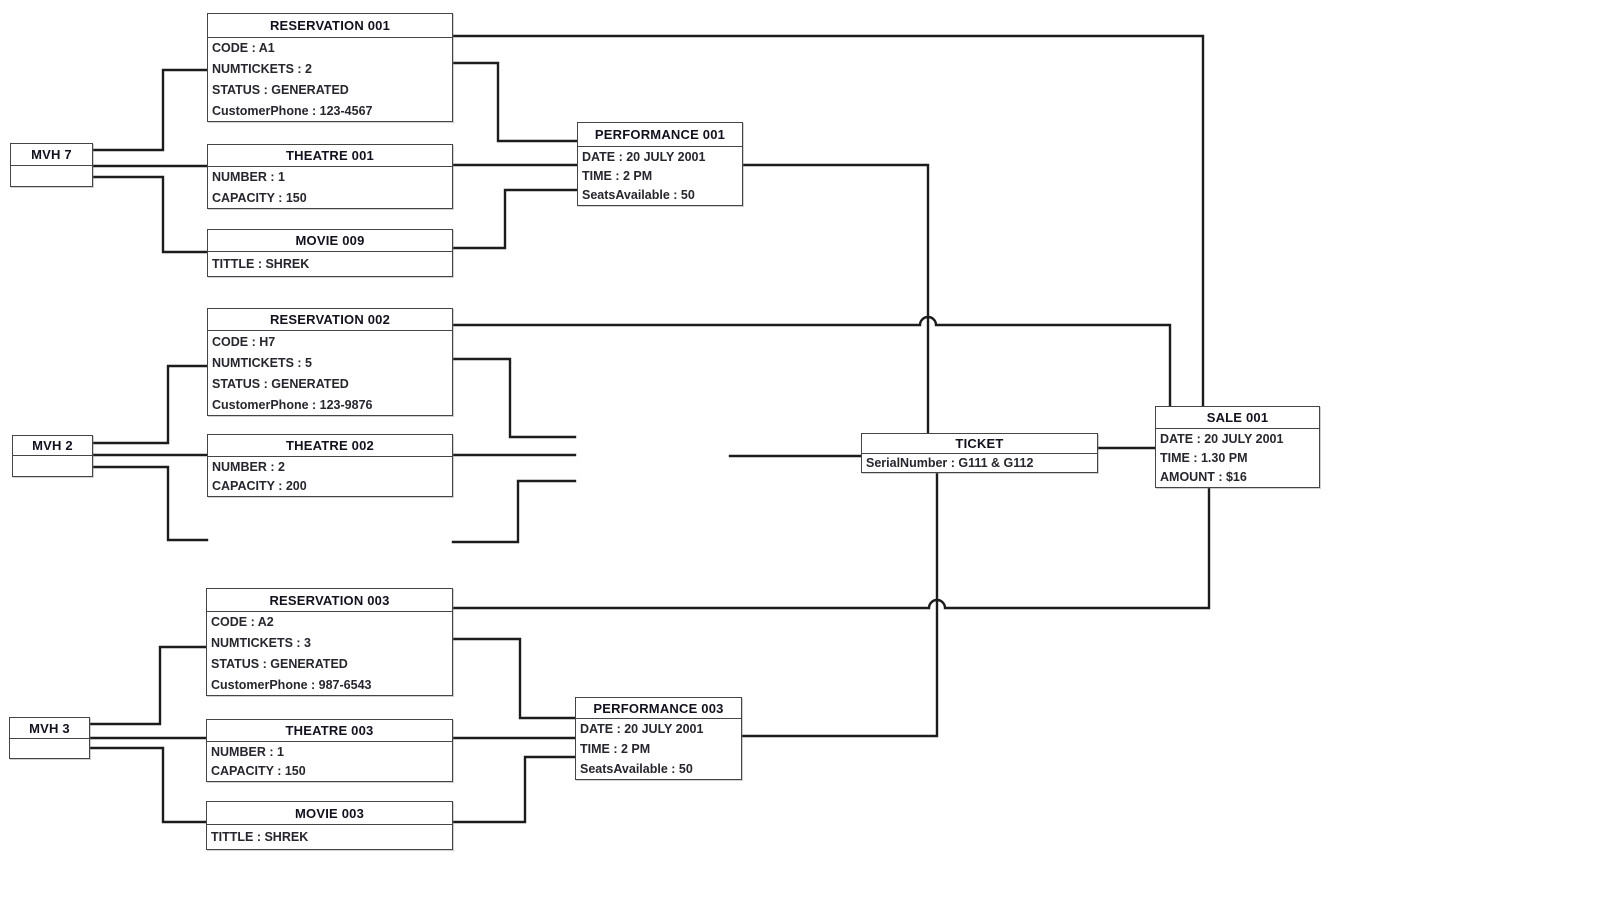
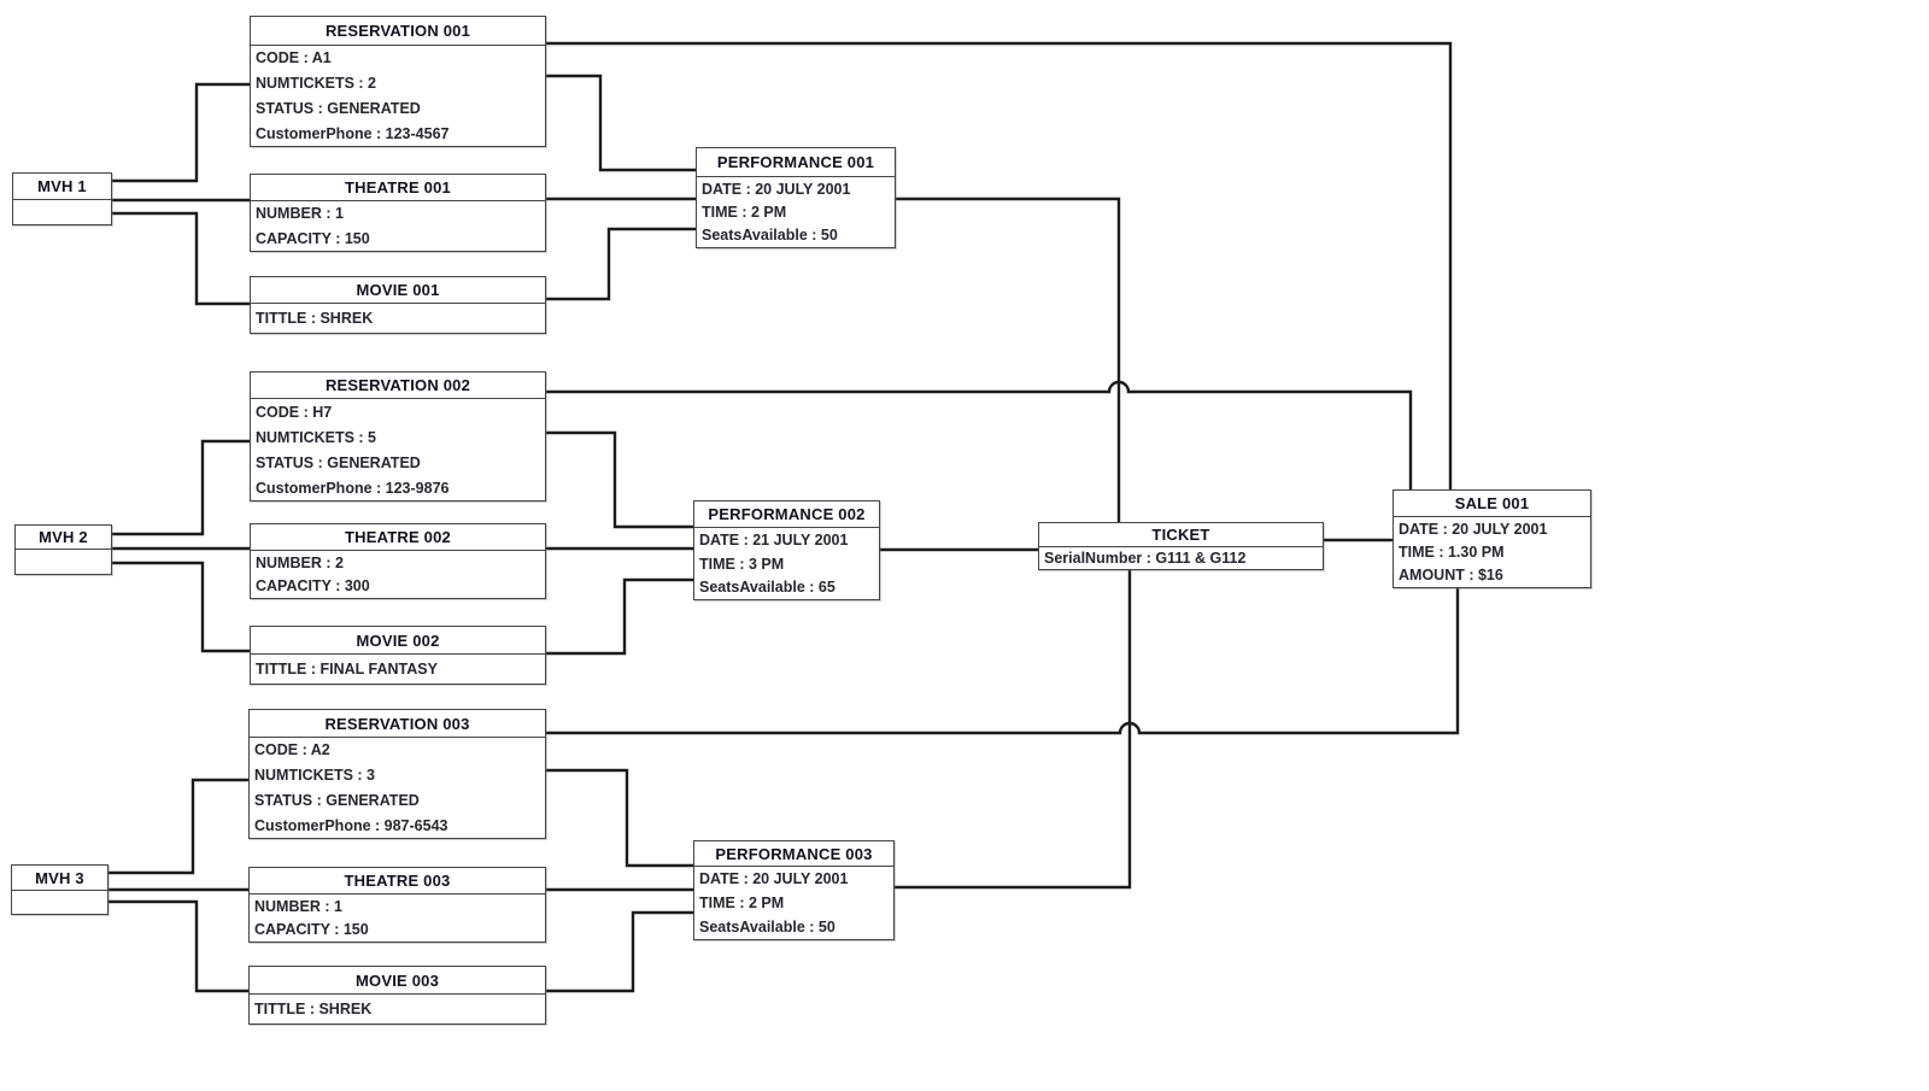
- MVH 7
+ MVH 1
  RESERVATION 001
  CODE : A1
  NUMTICKETS : 2
  STATUS : GENERATED
  CustomerPhone : 123-4567
  THEATRE 001
  NUMBER : 1
  CAPACITY : 150
- MOVIE 009
+ MOVIE 001
  TITTLE : SHREK
  PERFORMANCE 001
  DATE : 20 JULY 2001
  TIME : 2 PM
  SeatsAvailable : 50
  MVH 2
  RESERVATION 002
  CODE : H7
  NUMTICKETS : 5
  STATUS : GENERATED
  CustomerPhone : 123-9876
  THEATRE 002
  NUMBER : 2
- CAPACITY : 200
+ CAPACITY : 300
+ MOVIE 002
+ TITTLE : FINAL FANTASY
+ PERFORMANCE 002
+ DATE : 21 JULY 2001
+ TIME : 3 PM
+ SeatsAvailable : 65
  MVH 3
  RESERVATION 003
  CODE : A2
  NUMTICKETS : 3
  STATUS : GENERATED
  CustomerPhone : 987-6543
  THEATRE 003
  NUMBER : 1
  CAPACITY : 150
  MOVIE 003
  TITTLE : SHREK
  PERFORMANCE 003
  DATE : 20 JULY 2001
  TIME : 2 PM
  SeatsAvailable : 50
  TICKET
  SerialNumber : G111 & G112
  SALE 001
  DATE : 20 JULY 2001
  TIME : 1.30 PM
  AMOUNT : $16
